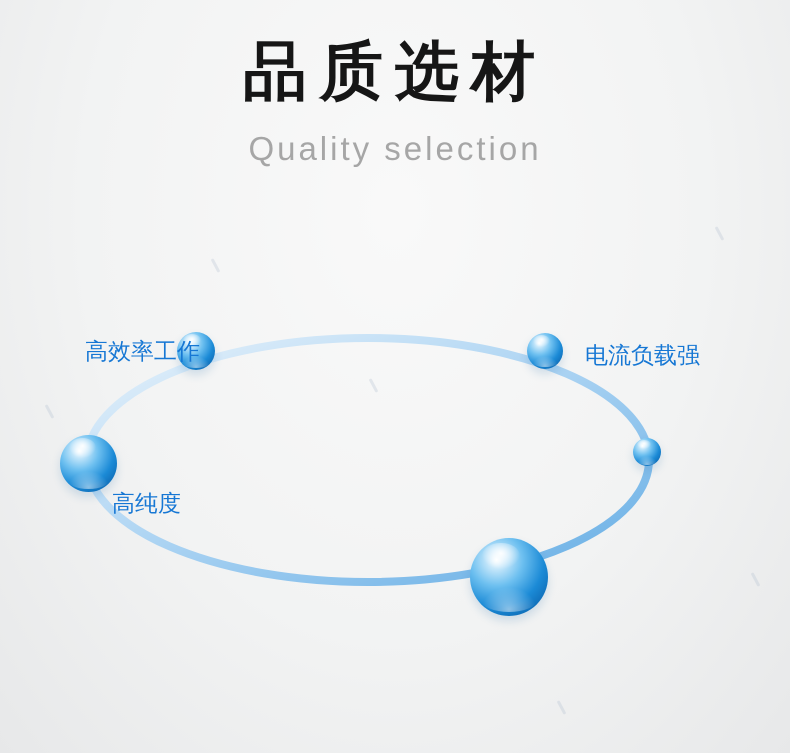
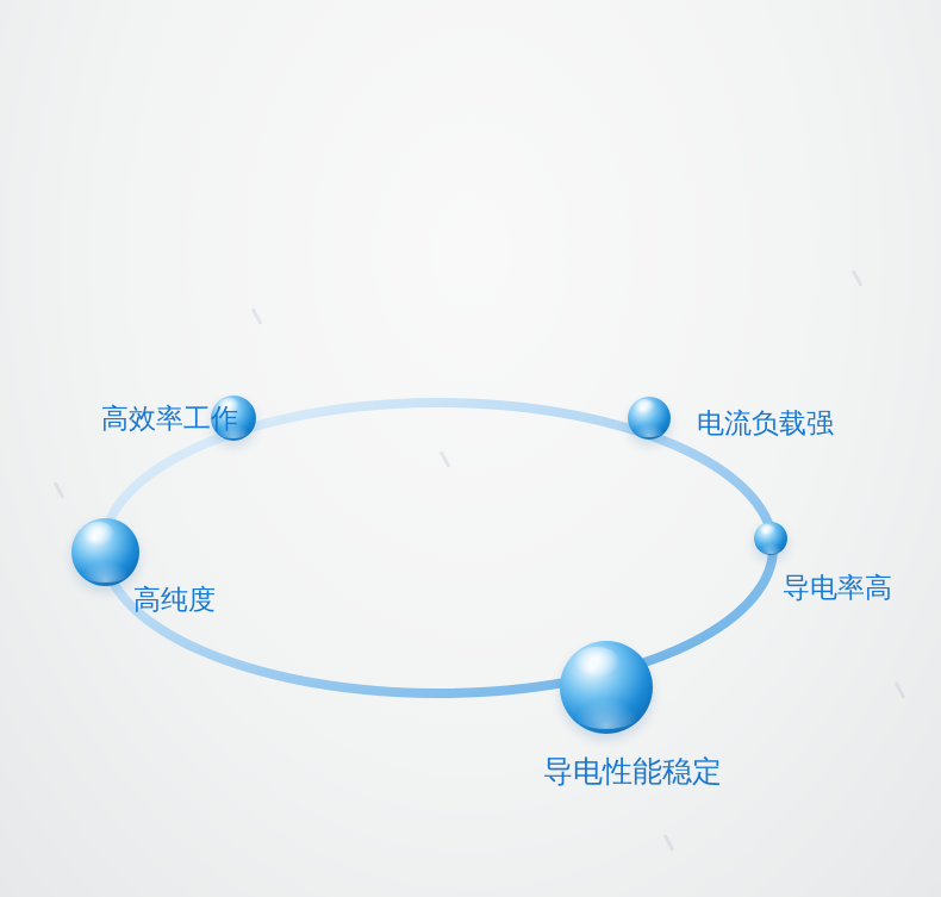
- 品质选材
- Quality selection
  高效率工作
  电流负载强
  高纯度
+ 导电率高
+ 导电性能稳定
